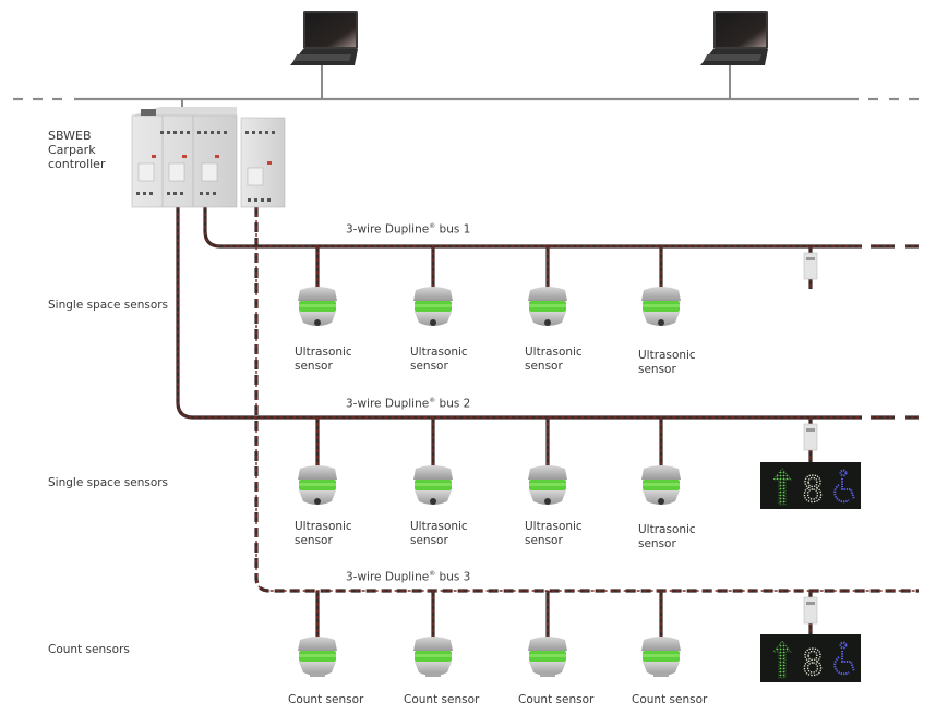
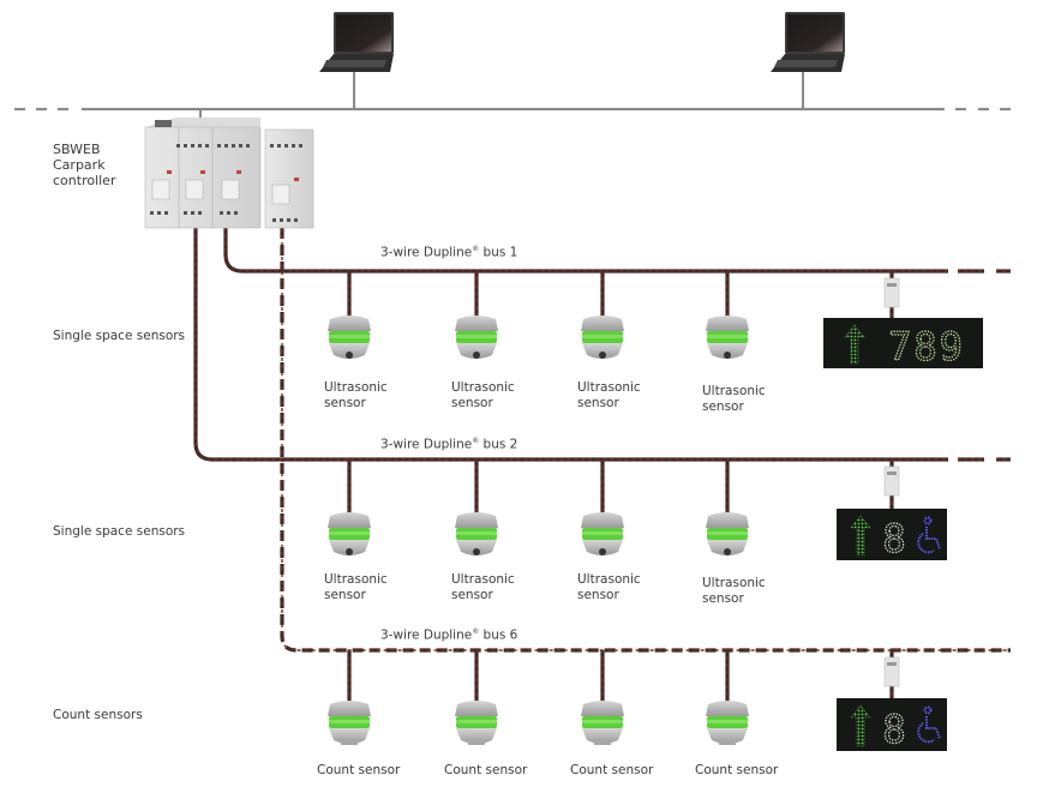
+ 789
  8
  8
  SBWEB
  Carpark
  controller
  Single space sensors
  Single space sensors
  Count sensors
  3-wire Dupline bus 1
  3-wire Dupline bus 2
- 3-wire Dupline bus 3
+ 3-wire Dupline bus 6
  Ultrasonic
  sensor
  Ultrasonic
  sensor
  Ultrasonic
  sensor
  Ultrasonic
  sensor
  Ultrasonic
  sensor
  Ultrasonic
  sensor
  Ultrasonic
  sensor
  Ultrasonic
  sensor
  Count sensor
  Count sensor
  Count sensor
  Count sensor
